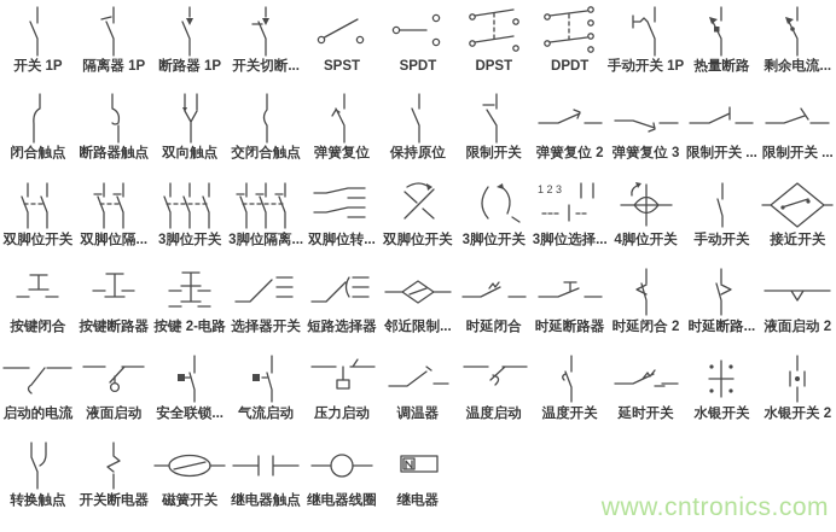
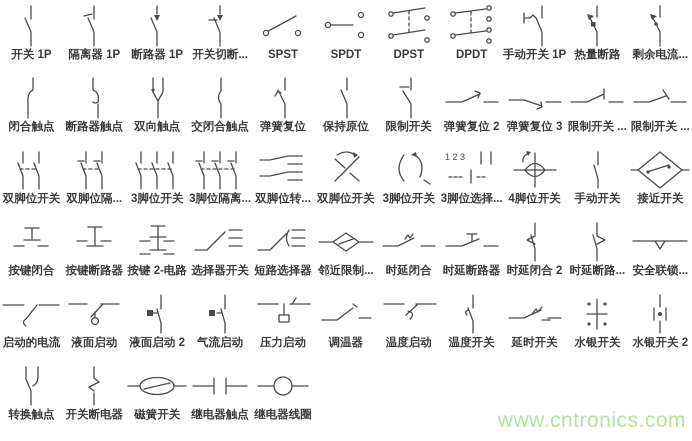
  开关 1P
  隔离器 1P
  断路器 1P
  开关切断...
  SPST
  SPDT
  DPST
  DPDT
  手动开关 1P
  热量断路
  剩余电流...
  闭合触点
  断路器触点
  双向触点
  交闭合触点
  弹簧复位
  保持原位
  限制开关
  弹簧复位 2
  弹簧复位 3
  限制开关 ...
  限制开关 ...
  双脚位开关
  双脚位隔...
  3脚位开关
  3脚位隔离...
  双脚位转...
  双脚位开关
  3脚位开关
  1 2 3
  3脚位选择...
  4脚位开关
  手动开关
  接近开关
  按键闭合
  按键断路器
  按键 2-电路
  选择器开关
  短路选择器
  邻近限制...
  时延闭合
  时延断路器
  时延闭合 2
  时延断路...
- 液面启动 2
+ 安全联锁...
  启动的电流
  液面启动
- 安全联锁...
+ 液面启动 2
  气流启动
  压力启动
  调温器
  温度启动
  温度开关
  延时开关
  水银开关
  水银开关 2
  转换触点
  开关断电器
  磁簧开关
  继电器触点
  继电器线圈
- 继电器
  www.cntronics.com
